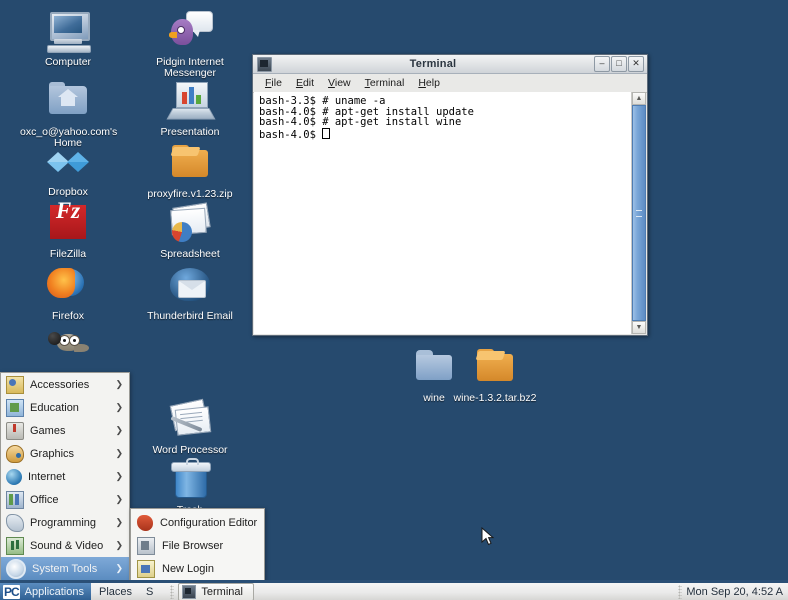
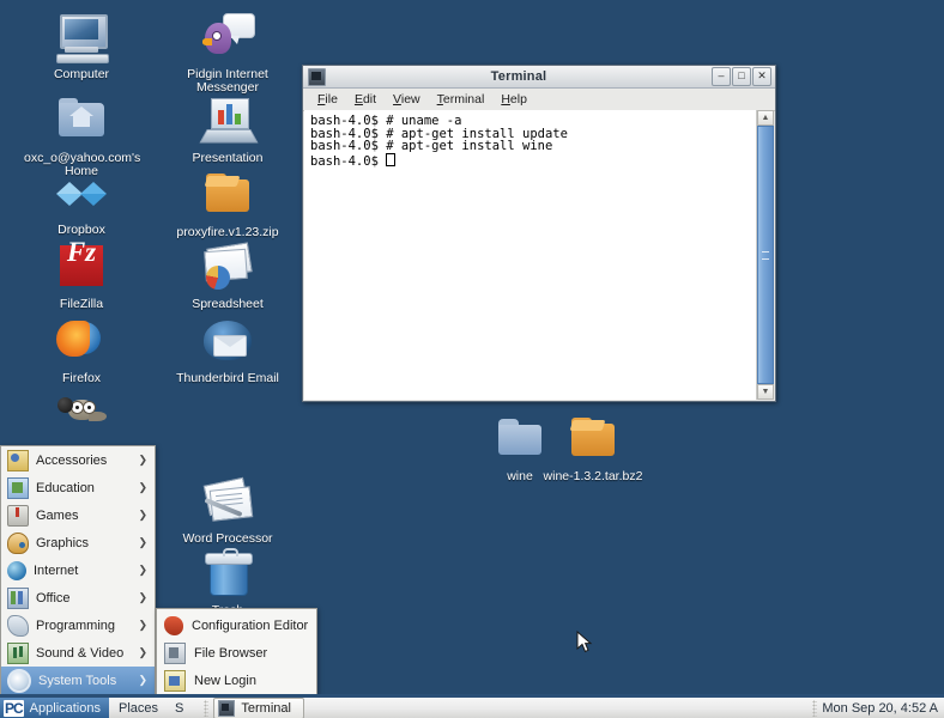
  Computer
  oxc_o@yahoo.com's Home
  Dropbox
  Fz
  FileZilla
  Firefox
  Pidgin Internet Messenger
  Presentation
  proxyfire.v1.23.zip
  Spreadsheet
  Thunderbird Email
  Word Processor
  wine
  wine-1.3.2.tar.bz2
  Terminal
  –
  □
  ✕
  File
  Edit
  View
  Terminal
  Help
- bash-3.3$ # uname -a bash-4.0$ # apt-get install update bash-4.0$ # apt-get install wine bash-4.0$
+ bash-4.0$ # uname -a bash-4.0$ # apt-get install update bash-4.0$ # apt-get install wine bash-4.0$
  Accessories
  ❯
  Education
  ❯
  Games
  ❯
  Graphics
  ❯
  Internet
  ❯
  Office
  ❯
  Programming
  ❯
  Sound & Video
  ❯
  System Tools
  ❯
  Configuration Editor
  File Browser
  New Login
  PC
  Applications
  Places
  S
  Terminal
  Mon Sep 20, 4:52 A
